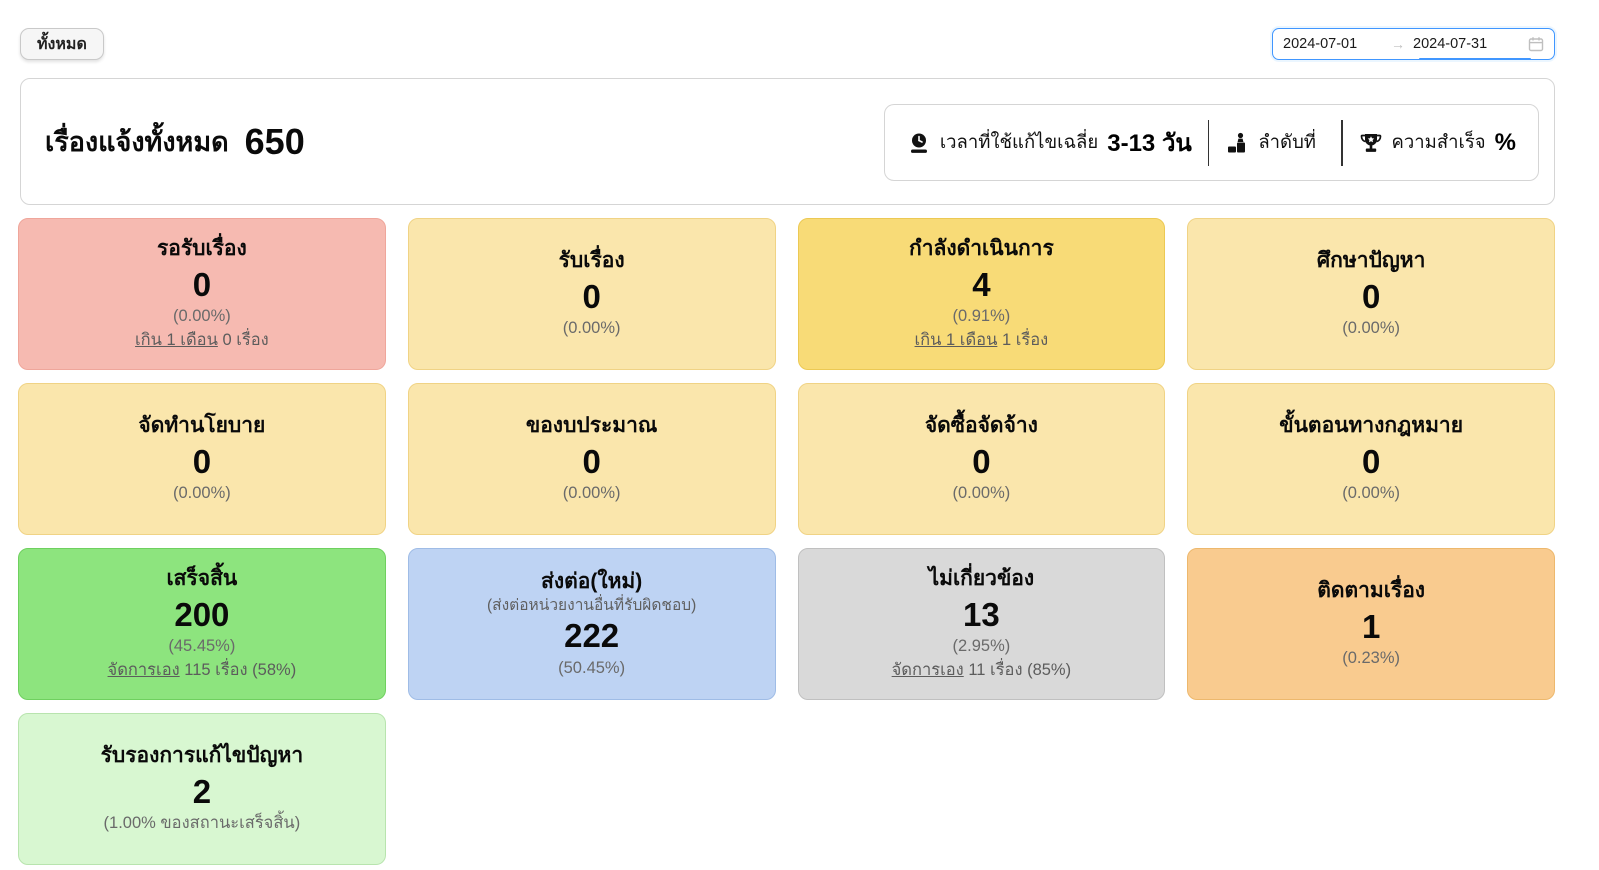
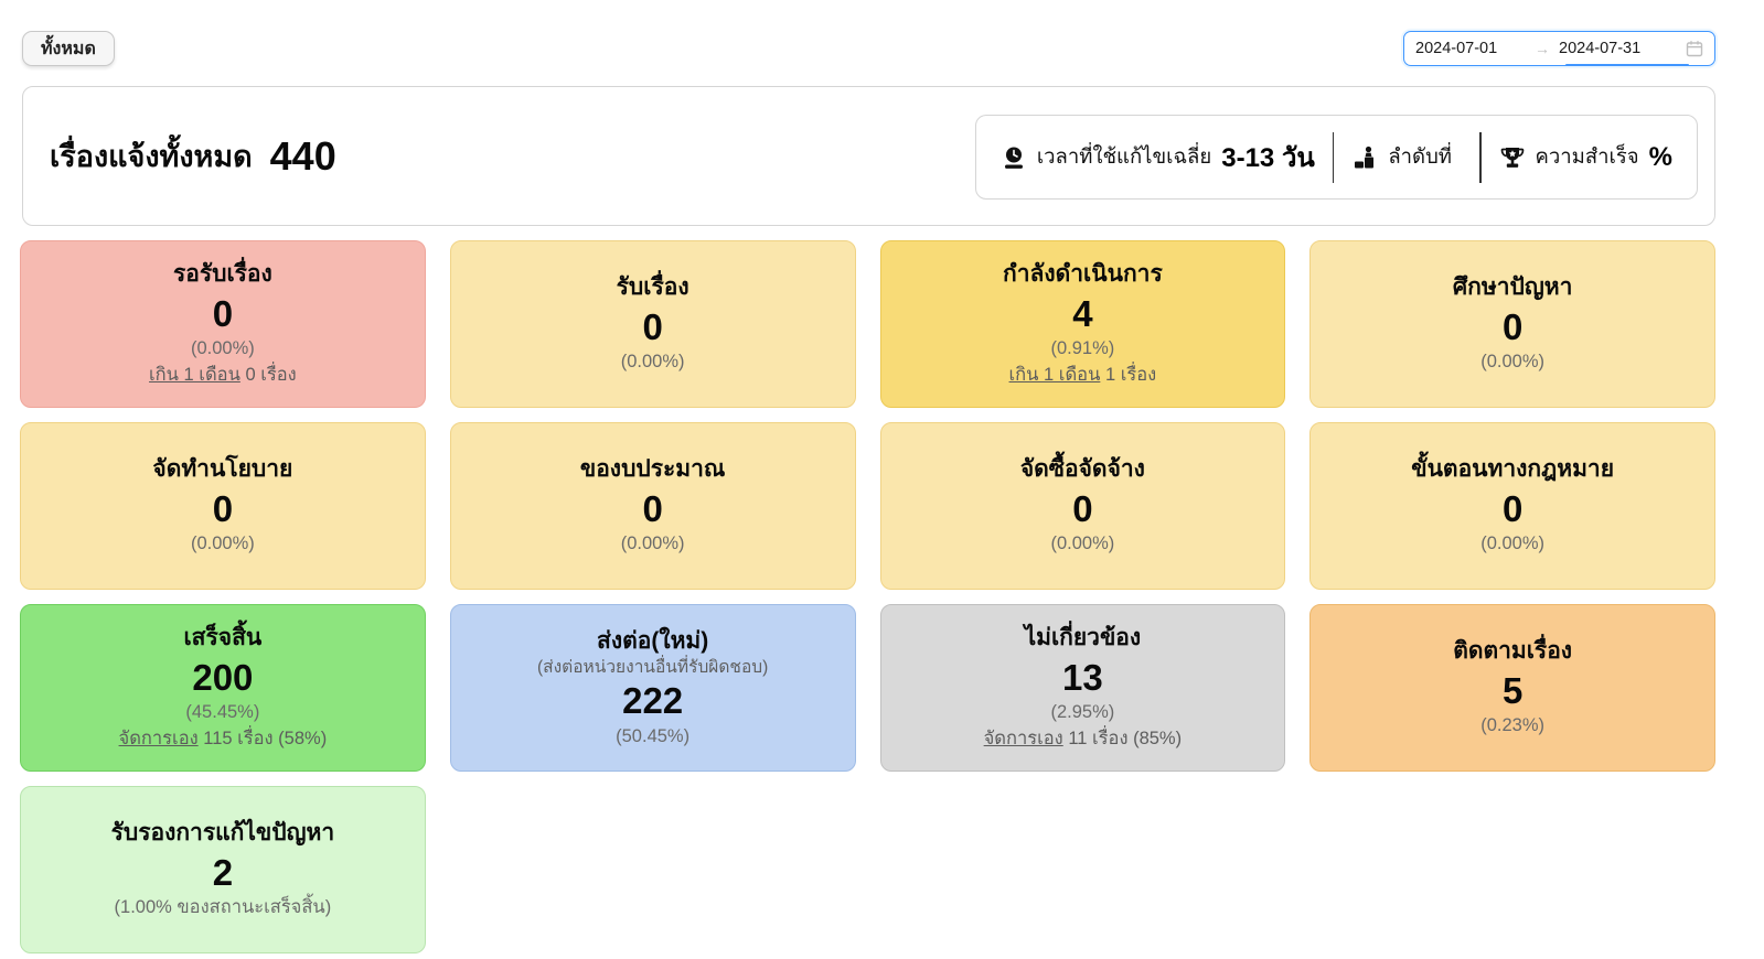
  ทั้งหมด
  2024-07-01
  →
  2024-07-31
  เรื่องแจ้งทั้งหมด
- 650
+ 440
  เวลาที่ใช้แก้ไขเฉลี่ย
  3-13 วัน
  ลำดับที่
  ความสำเร็จ
  %
  รอรับเรื่อง
  0
  (0.00%)
  เกิน 1 เดือน 0 เรื่อง
  รับเรื่อง
  0
  (0.00%)
  กำลังดำเนินการ
  4
  (0.91%)
  เกิน 1 เดือน 1 เรื่อง
  ศึกษาปัญหา
  0
  (0.00%)
  จัดทำนโยบาย
  0
  (0.00%)
  ของบประมาณ
  0
  (0.00%)
  จัดซื้อจัดจ้าง
  0
  (0.00%)
  ขั้นตอนทางกฎหมาย
  0
  (0.00%)
  เสร็จสิ้น
  200
  (45.45%)
  จัดการเอง 115 เรื่อง (58%)
  ส่งต่อ(ใหม่)
  (ส่งต่อหน่วยงานอื่นที่รับผิดชอบ)
  222
  (50.45%)
  ไม่เกี่ยวข้อง
  13
  (2.95%)
  จัดการเอง 11 เรื่อง (85%)
  ติดตามเรื่อง
- 1
+ 5
  (0.23%)
  รับรองการแก้ไขปัญหา
  2
  (1.00% ของสถานะเสร็จสิ้น)
